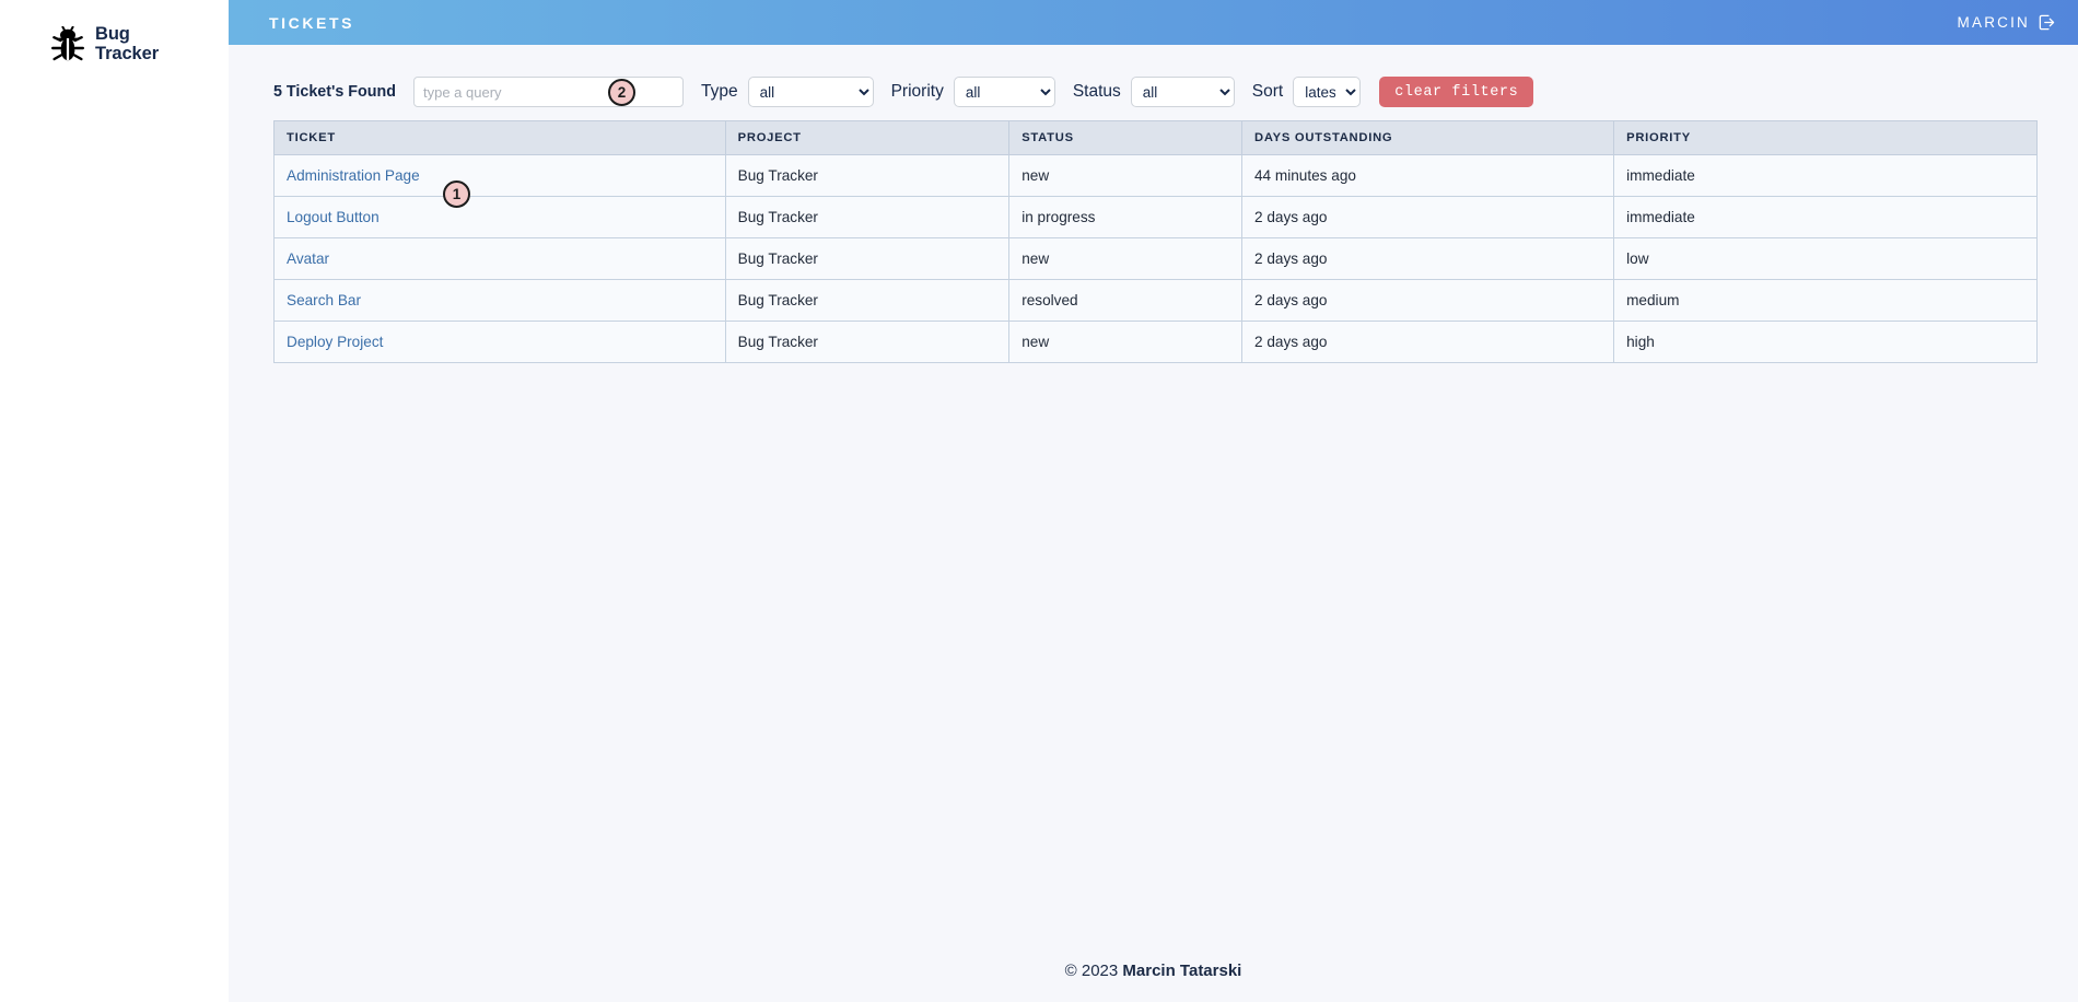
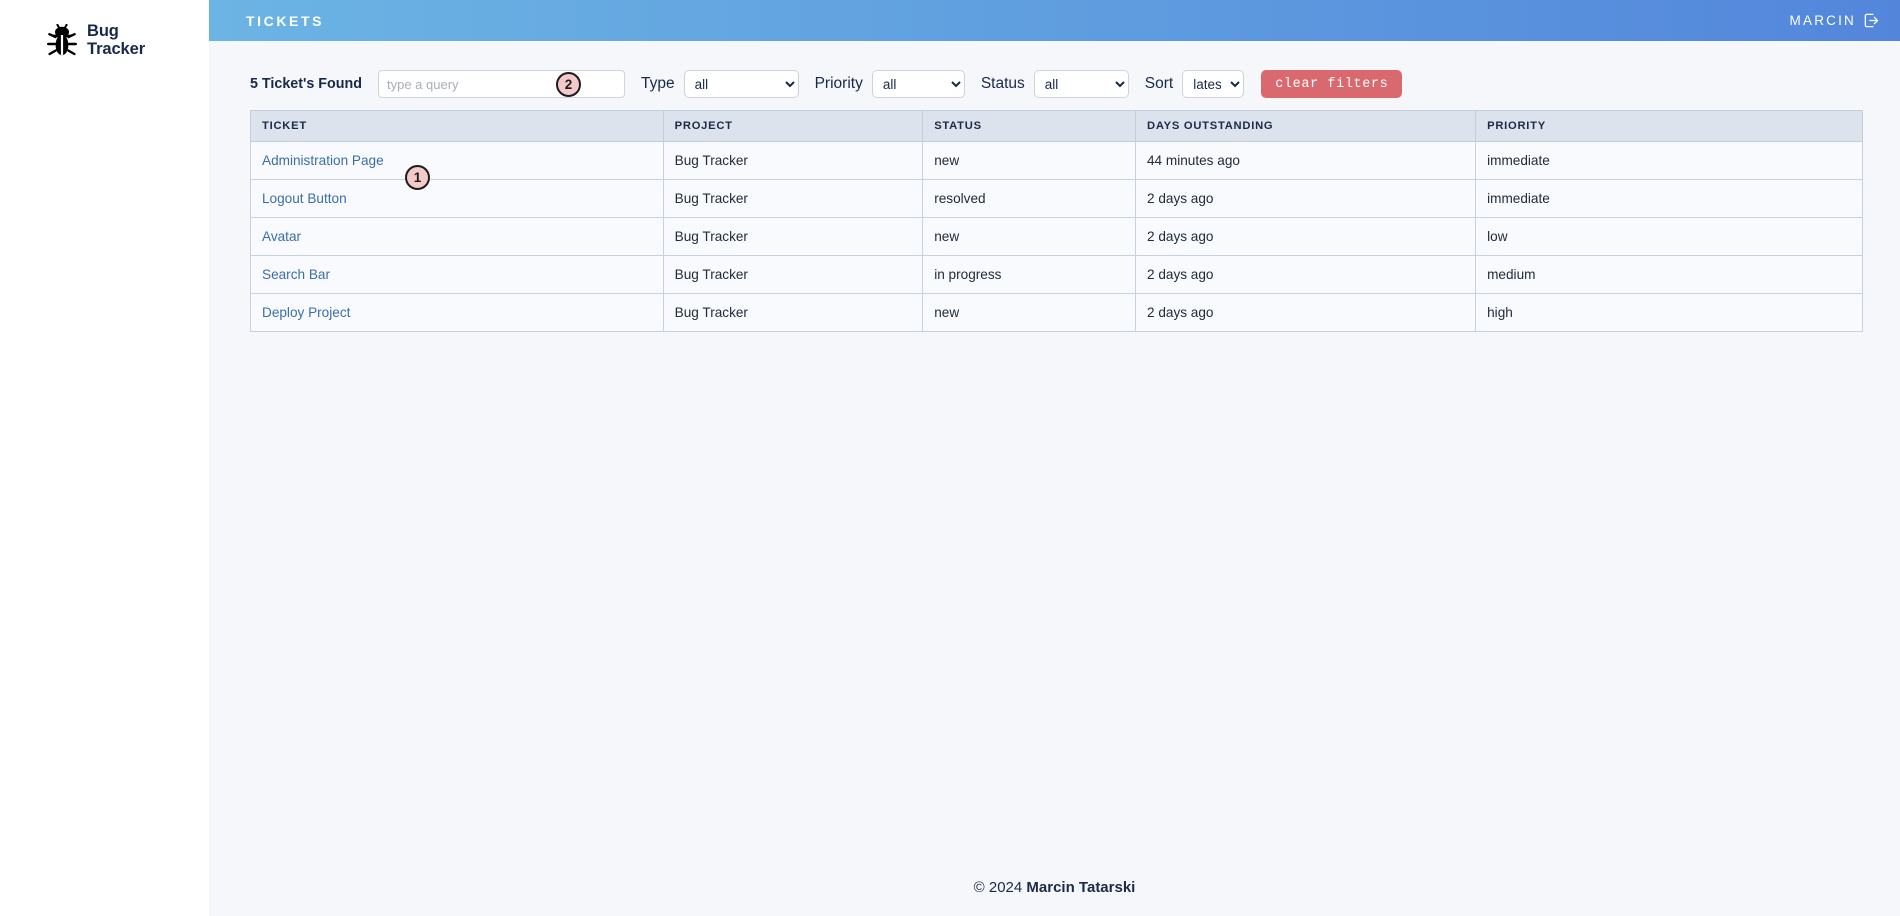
  Bug
  Tracker
  TICKETS
  MARCIN
  5 Ticket's Found
  type a query
  Type
  all
  Priority
  all
  Status
  all
  Sort
  lates
  clear filters
  TICKET	PROJECT	STATUS	DAYS OUTSTANDING	PRIORITY
  Administration Page	Bug Tracker	new	44 minutes ago	immediate
- Logout Button	Bug Tracker	in progress	2 days ago	immediate
+ Logout Button	Bug Tracker	resolved	2 days ago	immediate
  Avatar	Bug Tracker	new	2 days ago	low
- Search Bar	Bug Tracker	resolved	2 days ago	medium
+ Search Bar	Bug Tracker	in progress	2 days ago	medium
  Deploy Project	Bug Tracker	new	2 days ago	high
- © 2023 Marcin Tatarski
+ © 2024 Marcin Tatarski
  1
  2
